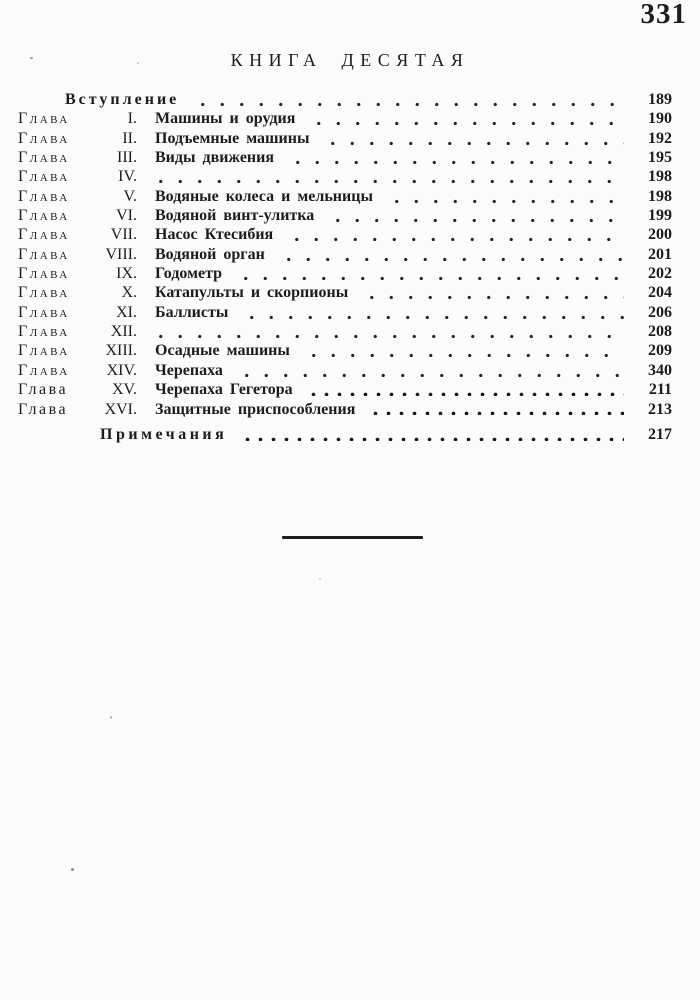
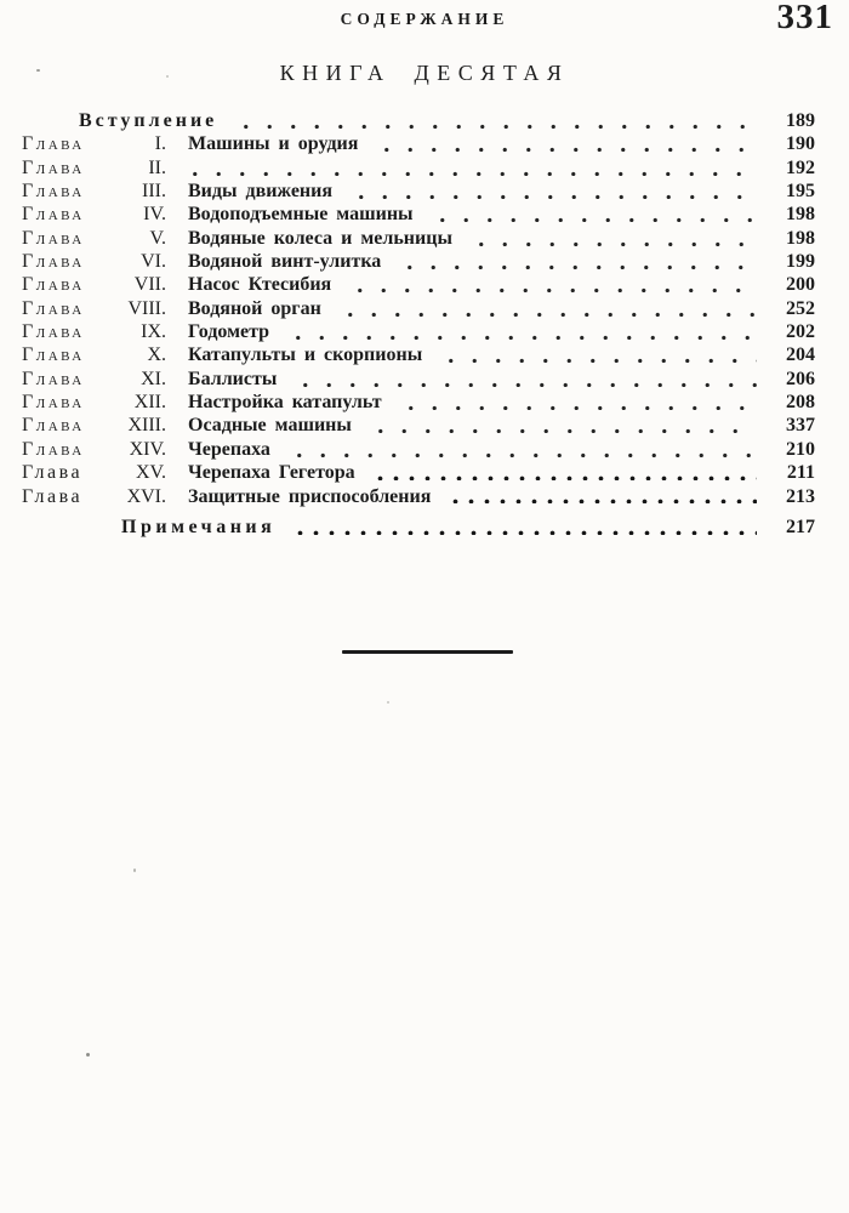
+ СОДЕРЖАНИЕ
  331
  КНИГА ДЕСЯТАЯ
  Вступление
  189
  Глава
  I.
  Машины и орудия
  190
  Глава
  II.
- Подъемные машины
  192
  Глава
  III.
  Виды движения
  195
  Глава
  IV.
+ Водоподъемные машины
  198
  Глава
  V.
  Водяные колеса и мельницы
  198
  Глава
  VI.
  Водяной винт-улитка
  199
  Глава
  VII.
  Насос Ктесибия
  200
  Глава
  VIII.
  Водяной орган
- 201
+ 252
  Глава
  IX.
  Годометр
  202
  Глава
  X.
  Катапульты и скорпионы
  204
  Глава
  XI.
  Баллисты
  206
  Глава
  XII.
+ Настройка катапульт
  208
  Глава
  XIII.
  Осадные машины
- 209
+ 337
  Глава
  XIV.
  Черепаха
- 340
+ 210
  Глава
  XV.
  Черепаха Гегетора
  211
  Глава
  XVI.
  Защитные приспособления
  213
  Примечания
  217
